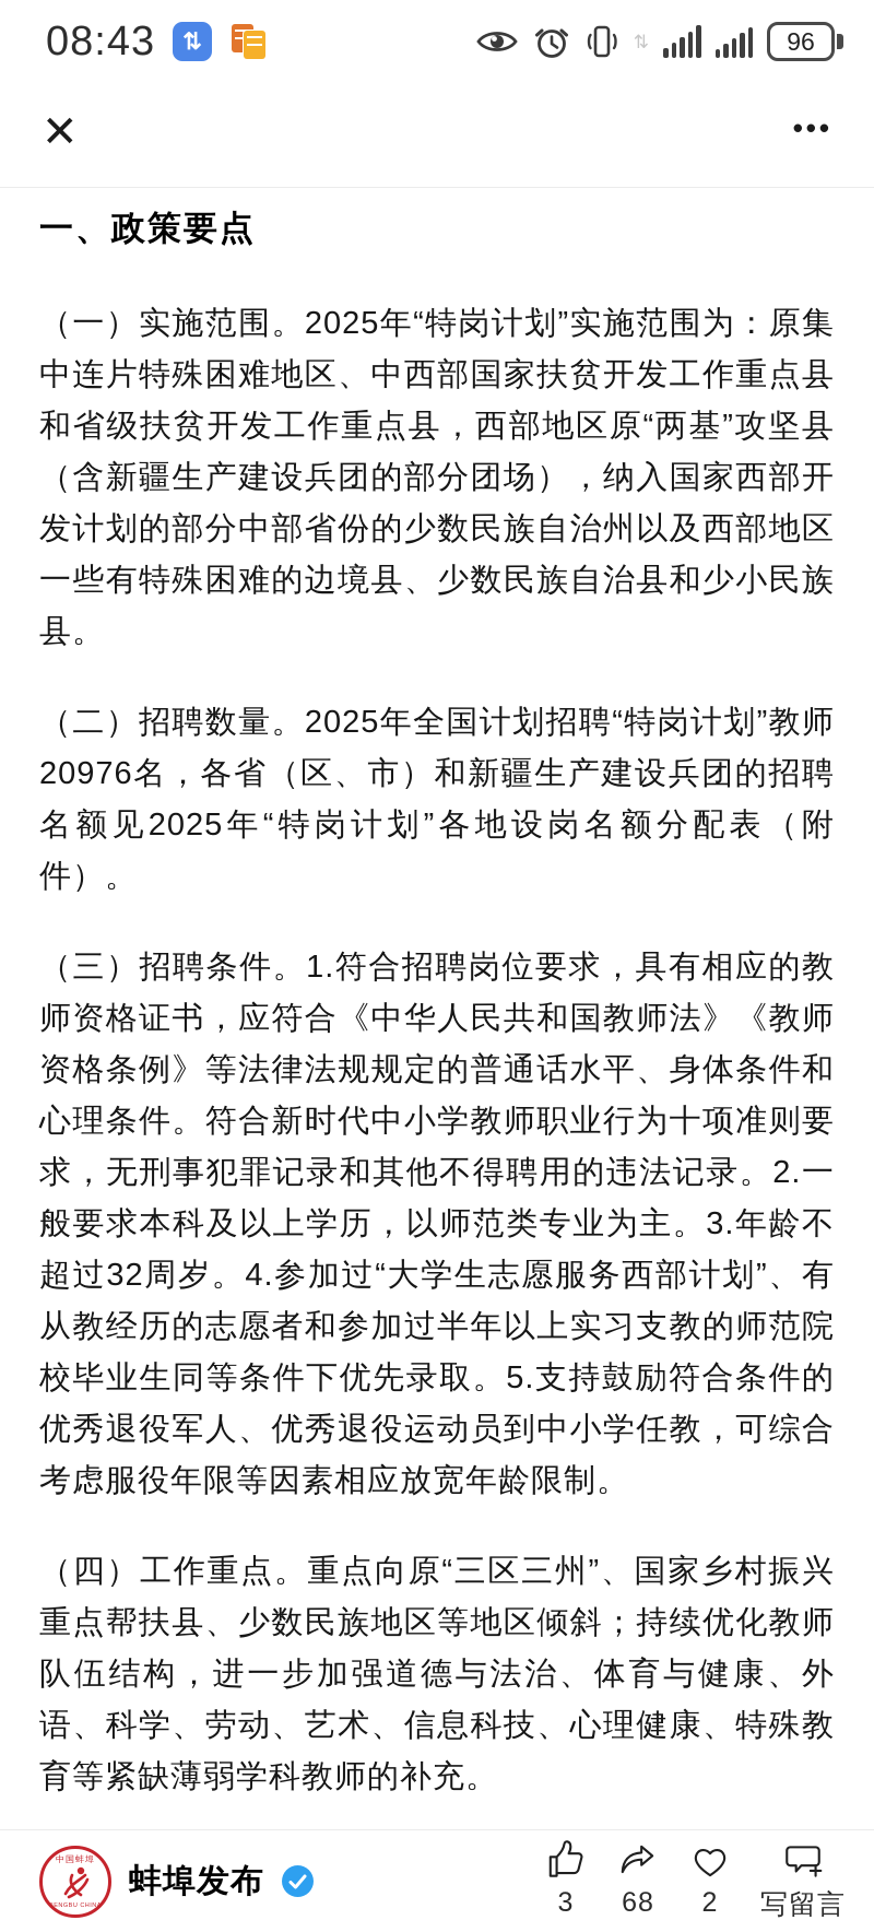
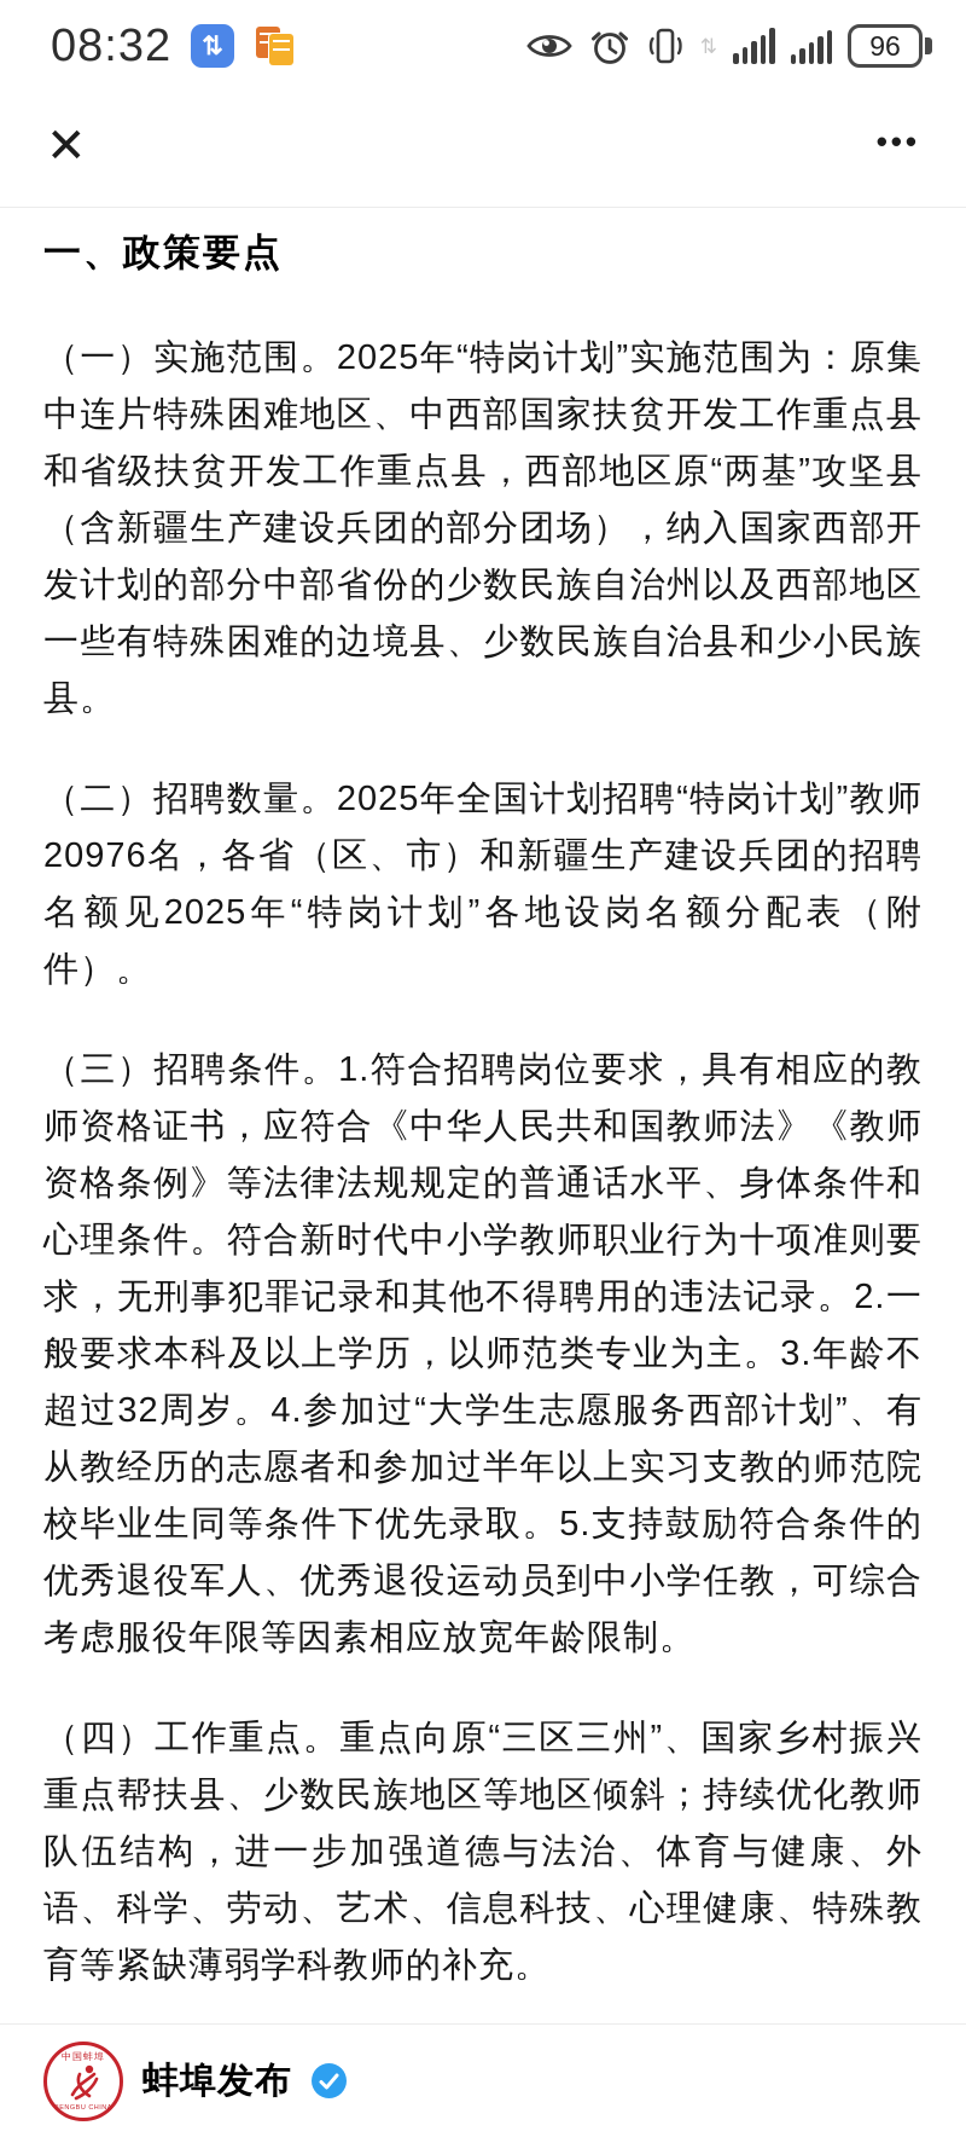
- 08:43
+ 08:32
  ⇅
  ⇅
  96
  ✕
  •••
  一、政策要点
  （一）实施范围。2025年“特岗计划”实施范围为：原集中连片特殊困难地区、中西部国家扶贫开发工作重点县和省级扶贫开发工作重点县，西部地区原“两基”攻坚县（含新疆生产建设兵团的部分团场），纳入国家西部开发计划的部分中部省份的少数民族自治州以及西部地区一些有特殊困难的边境县、少数民族自治县和少小民族县。
  （二）招聘数量。2025年全国计划招聘“特岗计划”教师20976名，各省（区、市）和新疆生产建设兵团的招聘名额见2025年“特岗计划”各地设岗名额分配表（附件）。
  （三）招聘条件。1.符合招聘岗位要求，具有相应的教师资格证书，应符合《中华人民共和国教师法》《教师资格条例》等法律法规规定的普通话水平、身体条件和心理条件。符合新时代中小学教师职业行为十项准则要求，无刑事犯罪记录和其他不得聘用的违法记录。2.一般要求本科及以上学历，以师范类专业为主。3.年龄不超过32周岁。4.参加过“大学生志愿服务西部计划”、有从教经历的志愿者和参加过半年以上实习支教的师范院校毕业生同等条件下优先录取。5.支持鼓励符合条件的优秀退役军人、优秀退役运动员到中小学任教，可综合考虑服役年限等因素相应放宽年龄限制。
  （四）工作重点。重点向原“三区三州”、国家乡村振兴重点帮扶县、少数民族地区等地区倾斜；持续优化教师队伍结构，进一步加强道德与法治、体育与健康、外语、科学、劳动、艺术、信息科技、心理健康、特殊教育等紧缺薄弱学科教师的补充。
  中国蚌埠
  蚌埠发布
- 3
- 68
- 2
- 写留言
